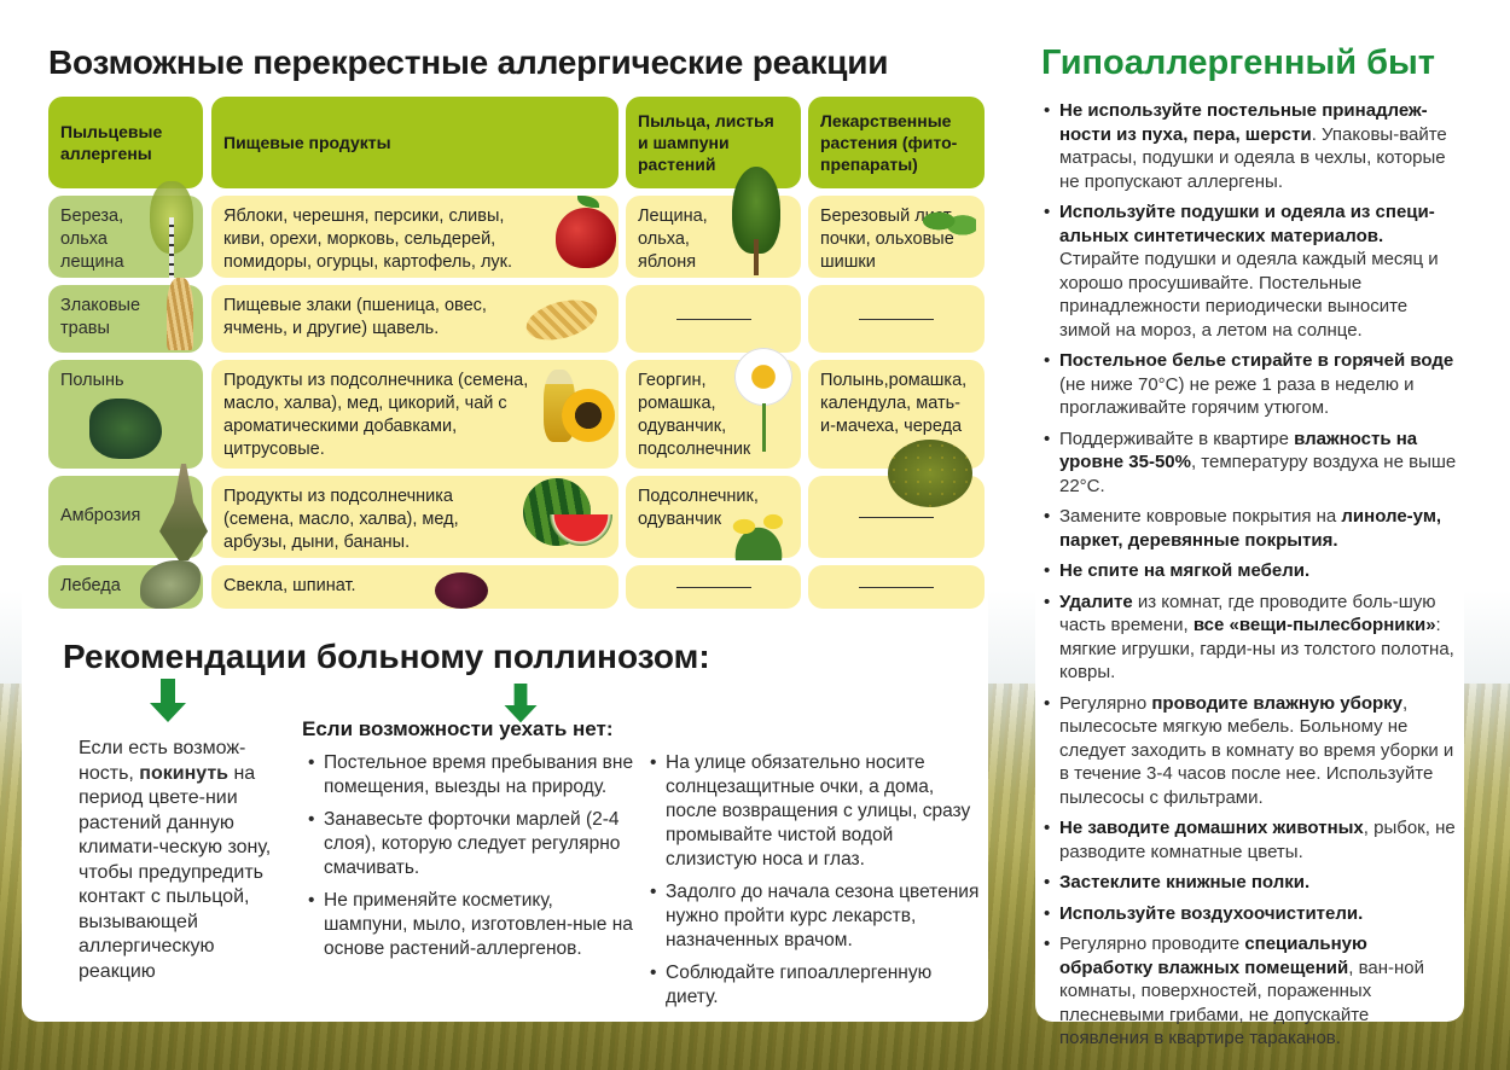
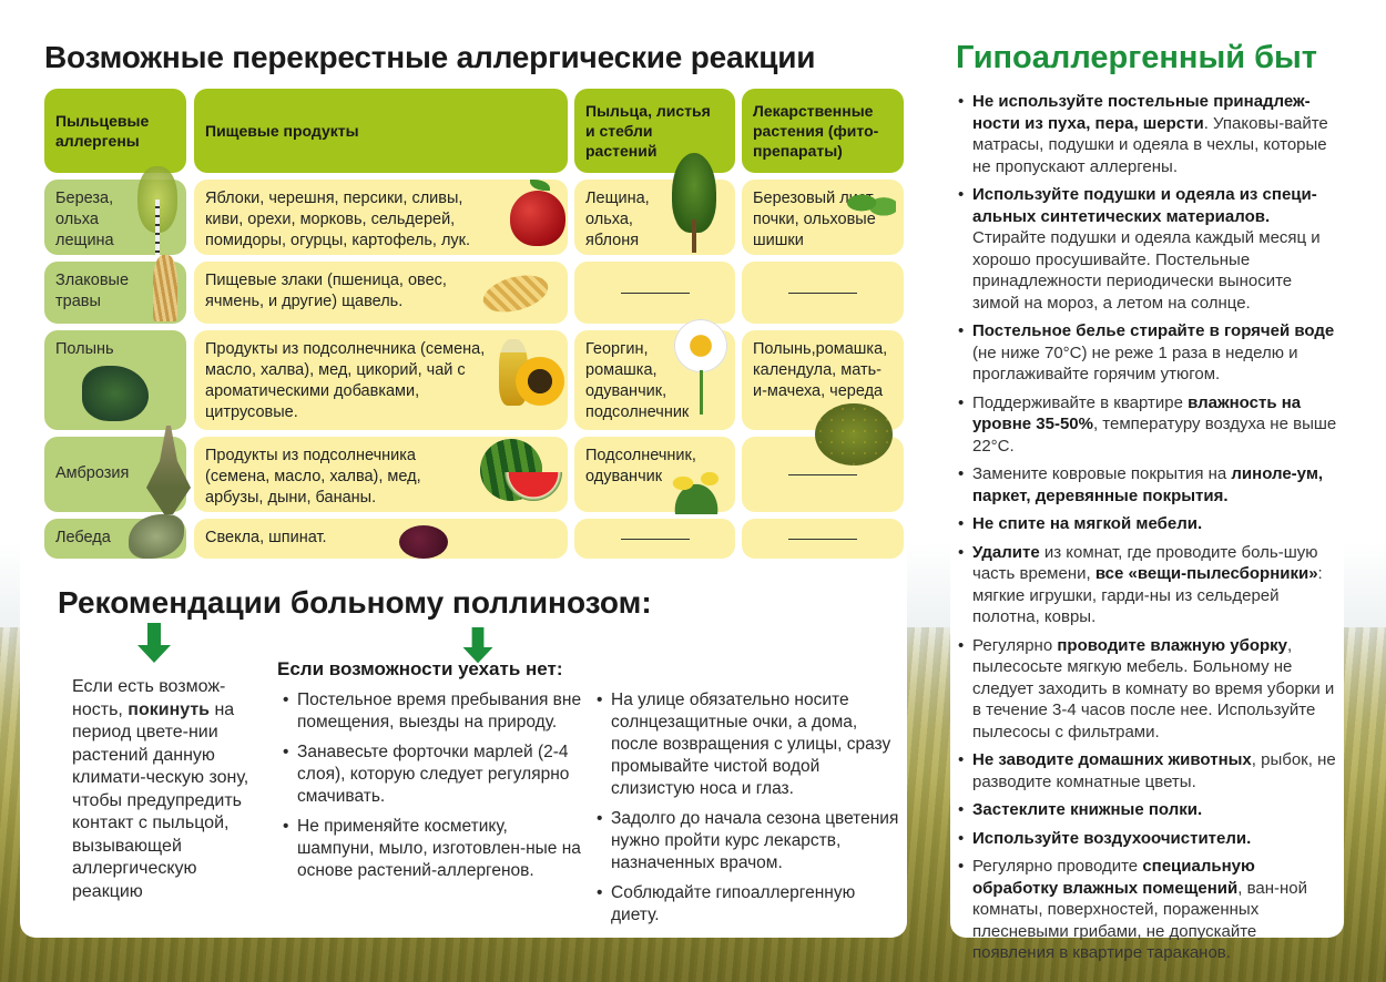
  Возможные перекрестные аллергические реакции
  Гипоаллергенный быт
  Пыльцевые аллергены
  Пищевые продукты
- Пыльца, листья и шампуни растений
+ Пыльца, листья и стебли растений
  Лекарственные растения (фито-препараты)
  Береза, ольха лещина
  Яблоки, черешня, персики, сливы, киви, орехи, морковь, сельдерей, помидоры, огурцы, картофель, лук.
  Лещина, ольха, яблоня
  Березовый л почки, ольхо шишки
  Злаковые травы
  Пищевые злаки (пшеница, овес, ячмень, и другие) щавель.
  Полынь
  Продукты из подсолнечника (семена, масло, халва), мед, цикорий, чай с ароматическими добавками, цитрусовые.
  Георгин, ромашка, одуванчик, подсолнечник
  Полынь,ромашка, календула, мать-и-мачеха, череда
  Амброзия
  Продукты из подсолнечника (семена, масло, халва), мед, арбузы, дыни, бананы.
  Подсолнечник, одуванчик
  Лебеда
  Свекла, шпинат.
  Рекомендации больному поллинозом:
  Если есть возмож-ность, покинуть на период цвете-нии растений данную климати-ческую зону, чтобы предупредить контакт с пыльцой, вызывающей аллергическую реакцию
  Если возможности уехать нет:
  Постельное время пребывания вне помещения, выезды на природу.
  Занавесьте форточки марлей (2-4 слоя), которую следует регулярно смачивать.
  Не применяйте косметику, шампуни, мыло, изготовлен-ные на основе растений-аллергенов.
  На улице обязательно носите солнцезащитные очки, а дома, после возвращения с улицы, сразу промывайте чистой водой слизистую носа и глаз.
  Задолго до начала сезона цветения нужно пройти курс лекарств, назначенных врачом.
  Соблюдайте гипоаллергенную диету.
  Не используйте постельные принадлеж-ности из пуха, пера, шерсти. Упаковы-вайте матрасы, подушки и одеяла в чехлы, которые не пропускают аллергены.
  Используйте подушки и одеяла из специ-альных синтетических материалов. Стирайте подушки и одеяла каждый месяц и хорошо просушивайте. Постельные принадлежности периодически выносите зимой на мороз, а летом на солнце.
  Постельное белье стирайте в горячей воде (не ниже 70°С) не реже 1 раза в неделю и проглаживайте горячим утюгом.
  Поддерживайте в квартире влажность на уровне 35-50%, температуру воздуха не выше 22°С.
  Замените ковровые покрытия на линоле-ум, паркет, деревянные покрытия.
  Не спите на мягкой мебели.
- Удалите из комнат, где проводите боль-шую часть времени, все «вещи-пылесборники»: мягкие игрушки, гарди-ны из толстого полотна, ковры.
+ Удалите из комнат, где проводите боль-шую часть времени, все «вещи-пылесборники»: мягкие игрушки, гарди-ны из сельдерей полотна, ковры.
  Регулярно проводите влажную уборку, пылесосьте мягкую мебель. Больному не следует заходить в комнату во время уборки и в течение 3-4 часов после нее. Используйте пылесосы с фильтрами.
  Не заводите домашних животных, рыбок, не разводите комнатные цветы.
  Застеклите книжные полки.
  Используйте воздухоочистители.
  Регулярно проводите специальную обработку влажных помещений, ван-ной комнаты, поверхностей, пораженных плесневыми грибами, не допускайте появления в квартире тараканов.
